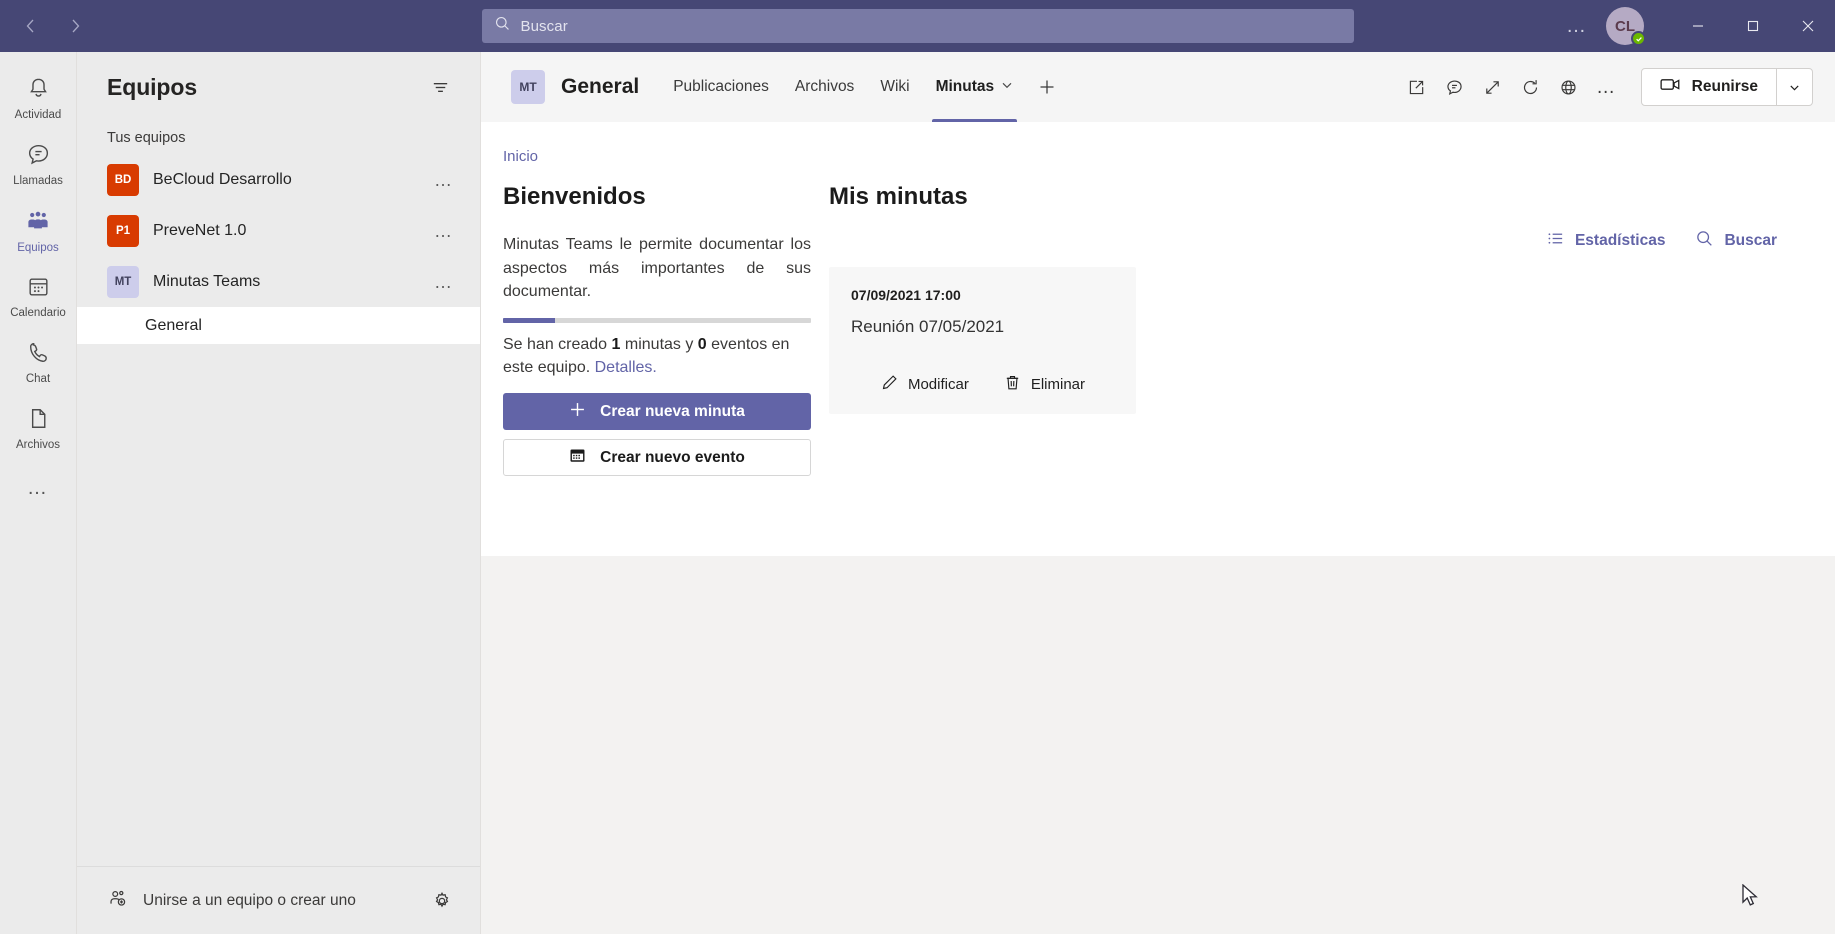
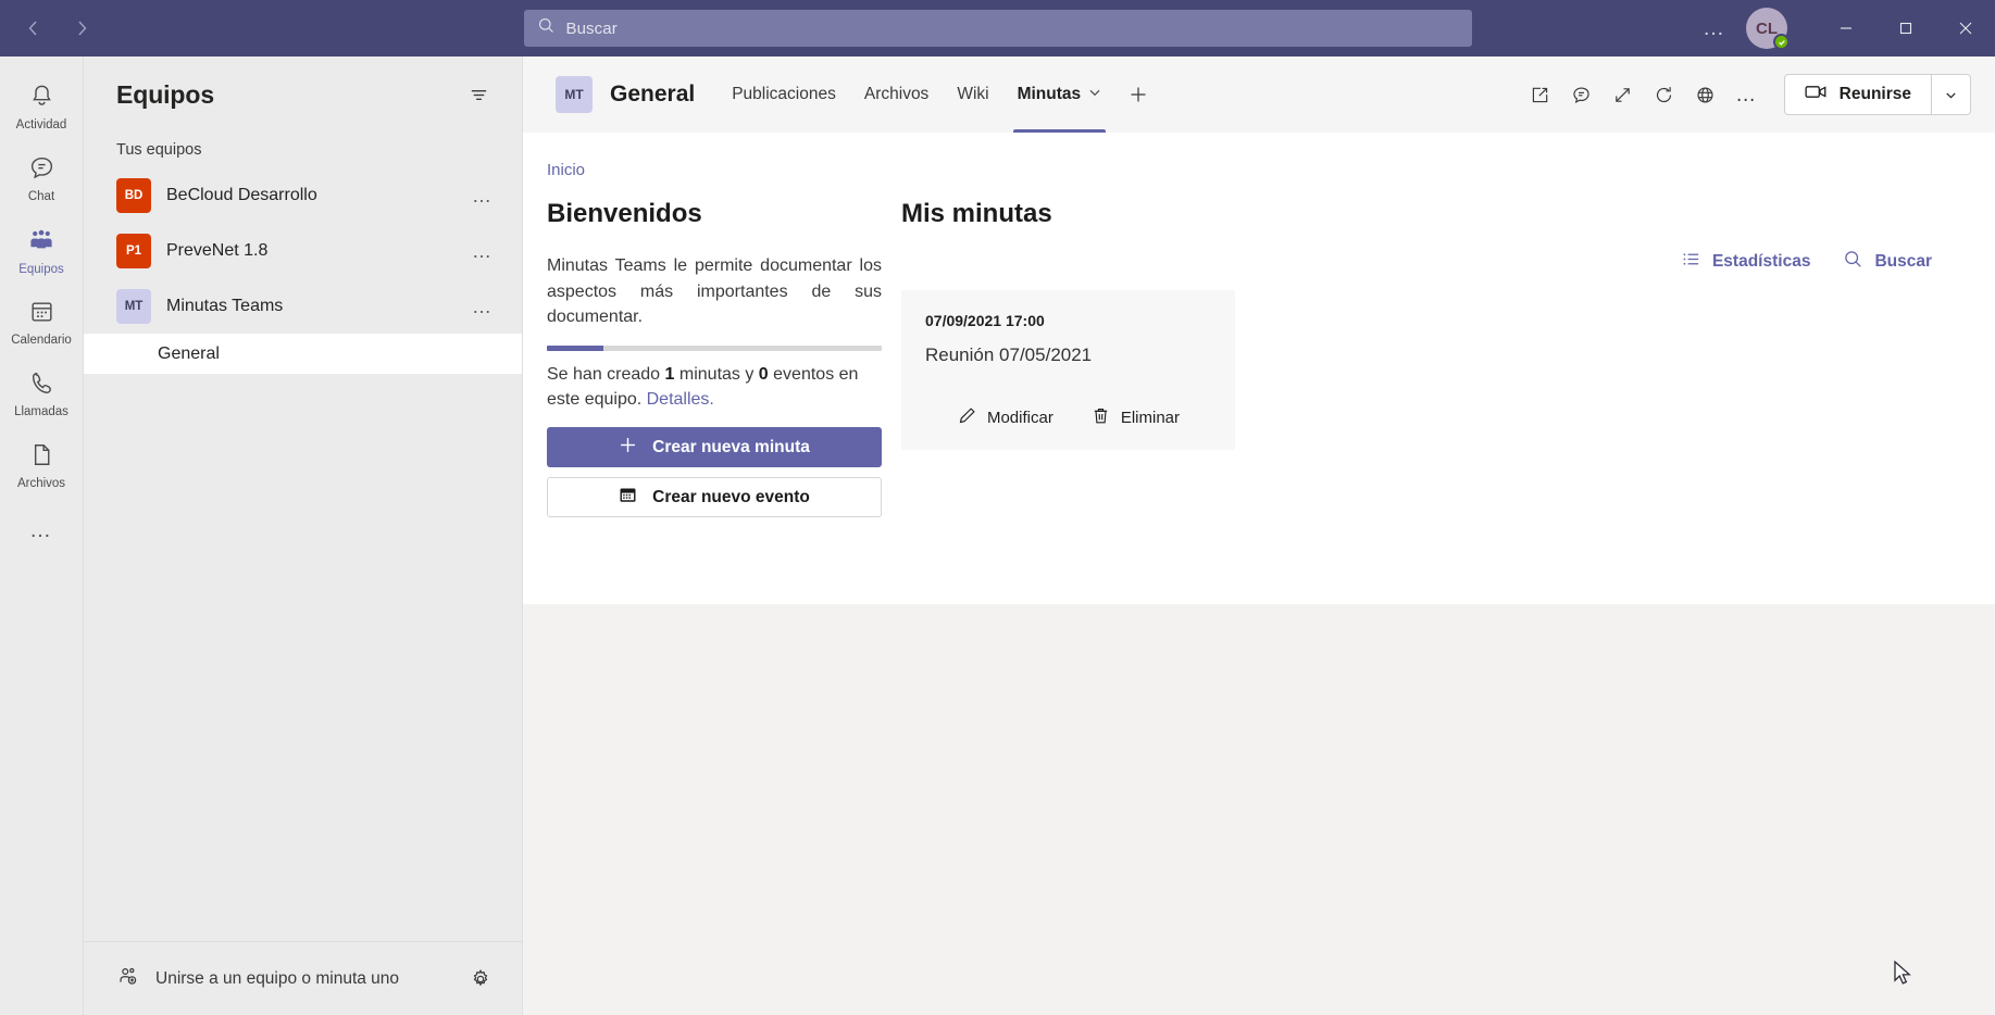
  Buscar
  …
  CL
  Actividad
- Llamadas
+ Chat
  Equipos
  Calendario
- Chat
+ Llamadas
  Archivos
  …
  Equipos
  Tus equipos
  BD
  BeCloud Desarrollo
  …
  P1
- PreveNet 1.0
+ PreveNet 1.8
  …
  MT
  Minutas Teams
  …
  General
- Unirse a un equipo o crear uno
+ Unirse a un equipo o minuta uno
  MT
  General
  Publicaciones
  Archivos
  Wiki
  Minutas
  …
  Reunirse
  Inicio
  Bienvenidos
  Minutas Teams le permite documentar los aspectos más importantes de sus documentar.
  Se han creado 1 minutas y 0 eventos en este equipo. Detalles.
  Crear nueva minuta
  Crear nuevo evento
  Mis minutas
  Estadísticas
  Buscar
  07/09/2021 17:00
  Reunión 07/05/2021
  Modificar
  Eliminar
